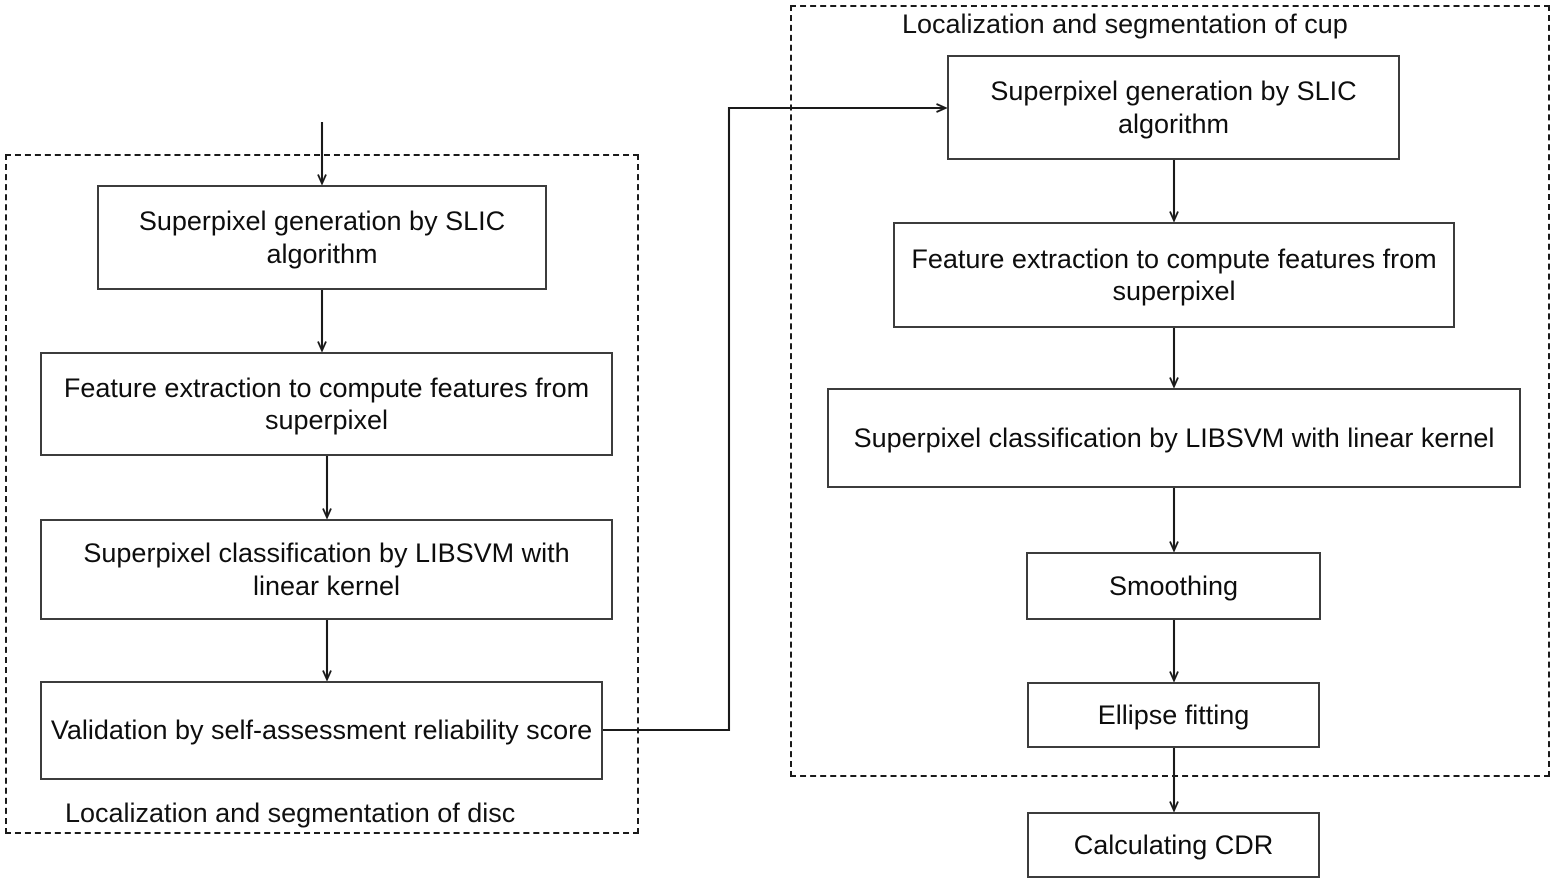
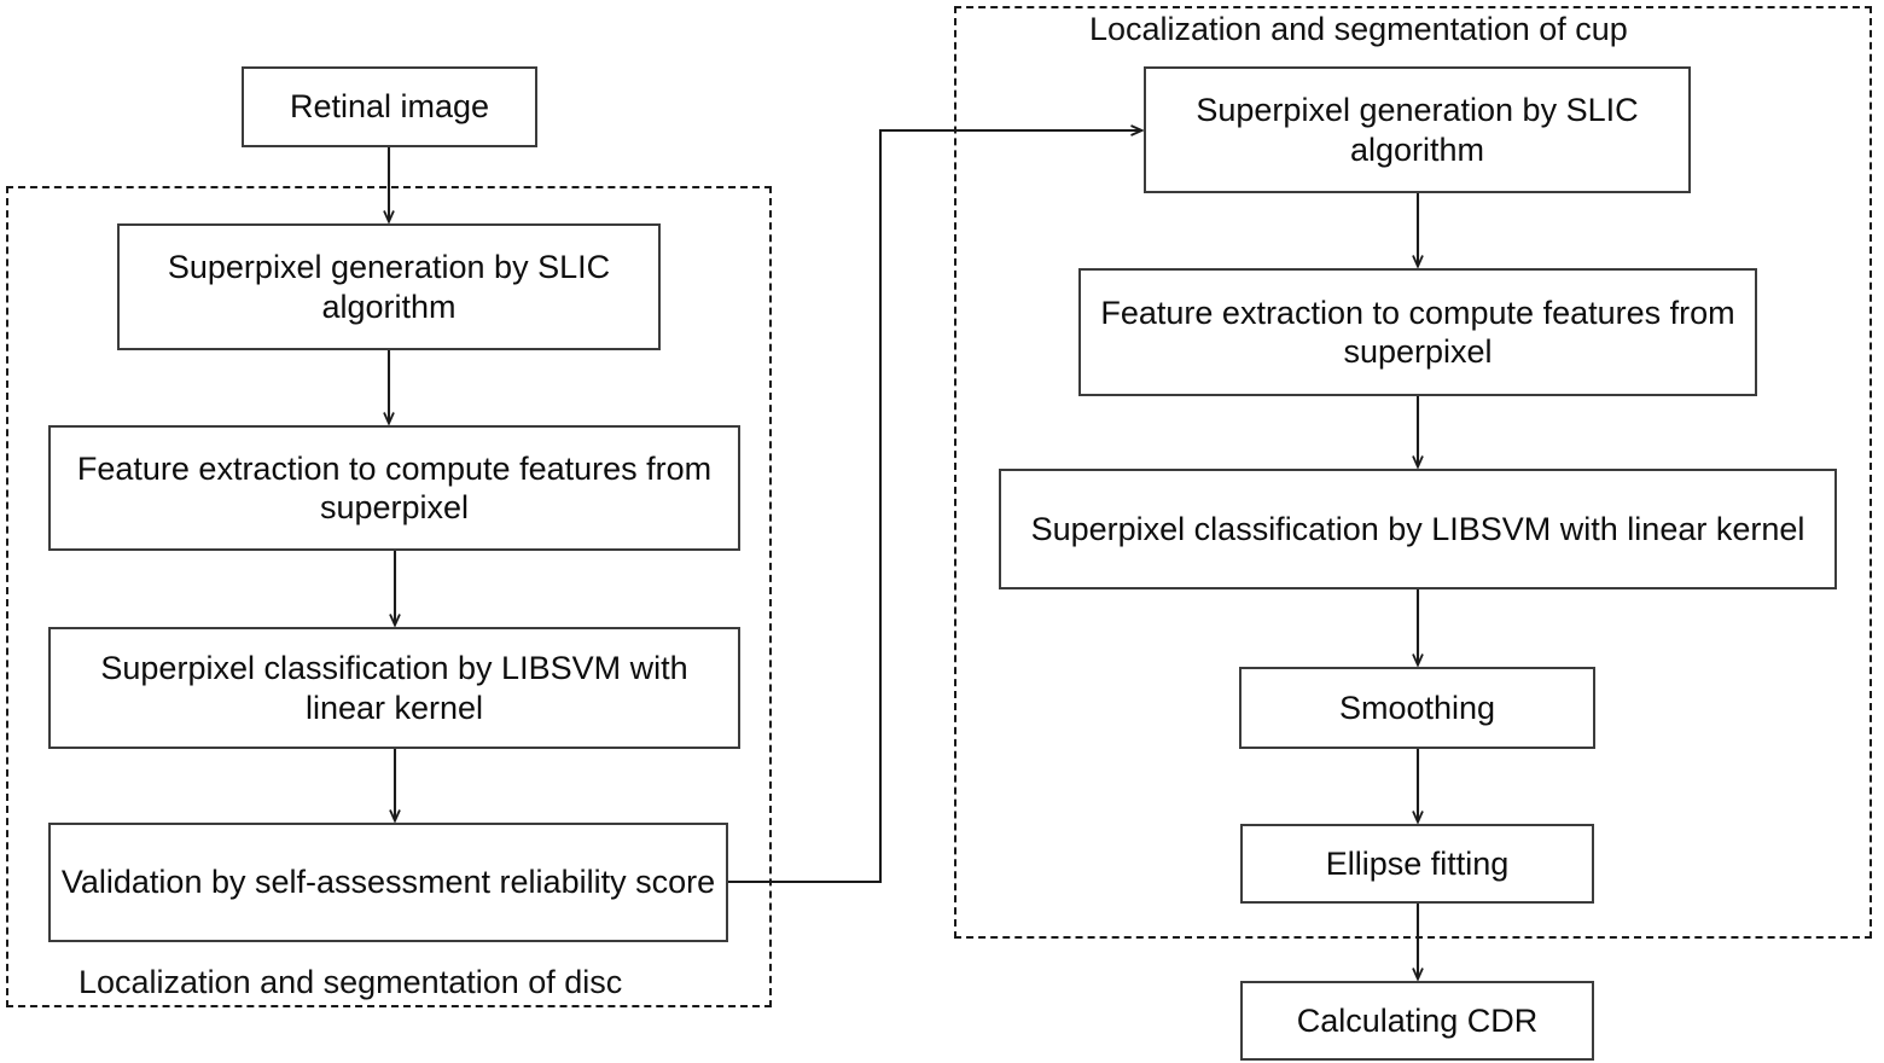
  Localization and segmentation of disc
  Localization and segmentation of cup
+ Retinal image
  Superpixel generation by SLIC algorithm
  Feature extraction to compute features from superpixel
  Superpixel classification by LIBSVM with linear kernel
  Validation by self-assessment reliability score
  Superpixel generation by SLIC algorithm
  Feature extraction to compute features from superpixel
  Superpixel classification by LIBSVM with linear kernel
  Smoothing
  Ellipse fitting
  Calculating CDR
